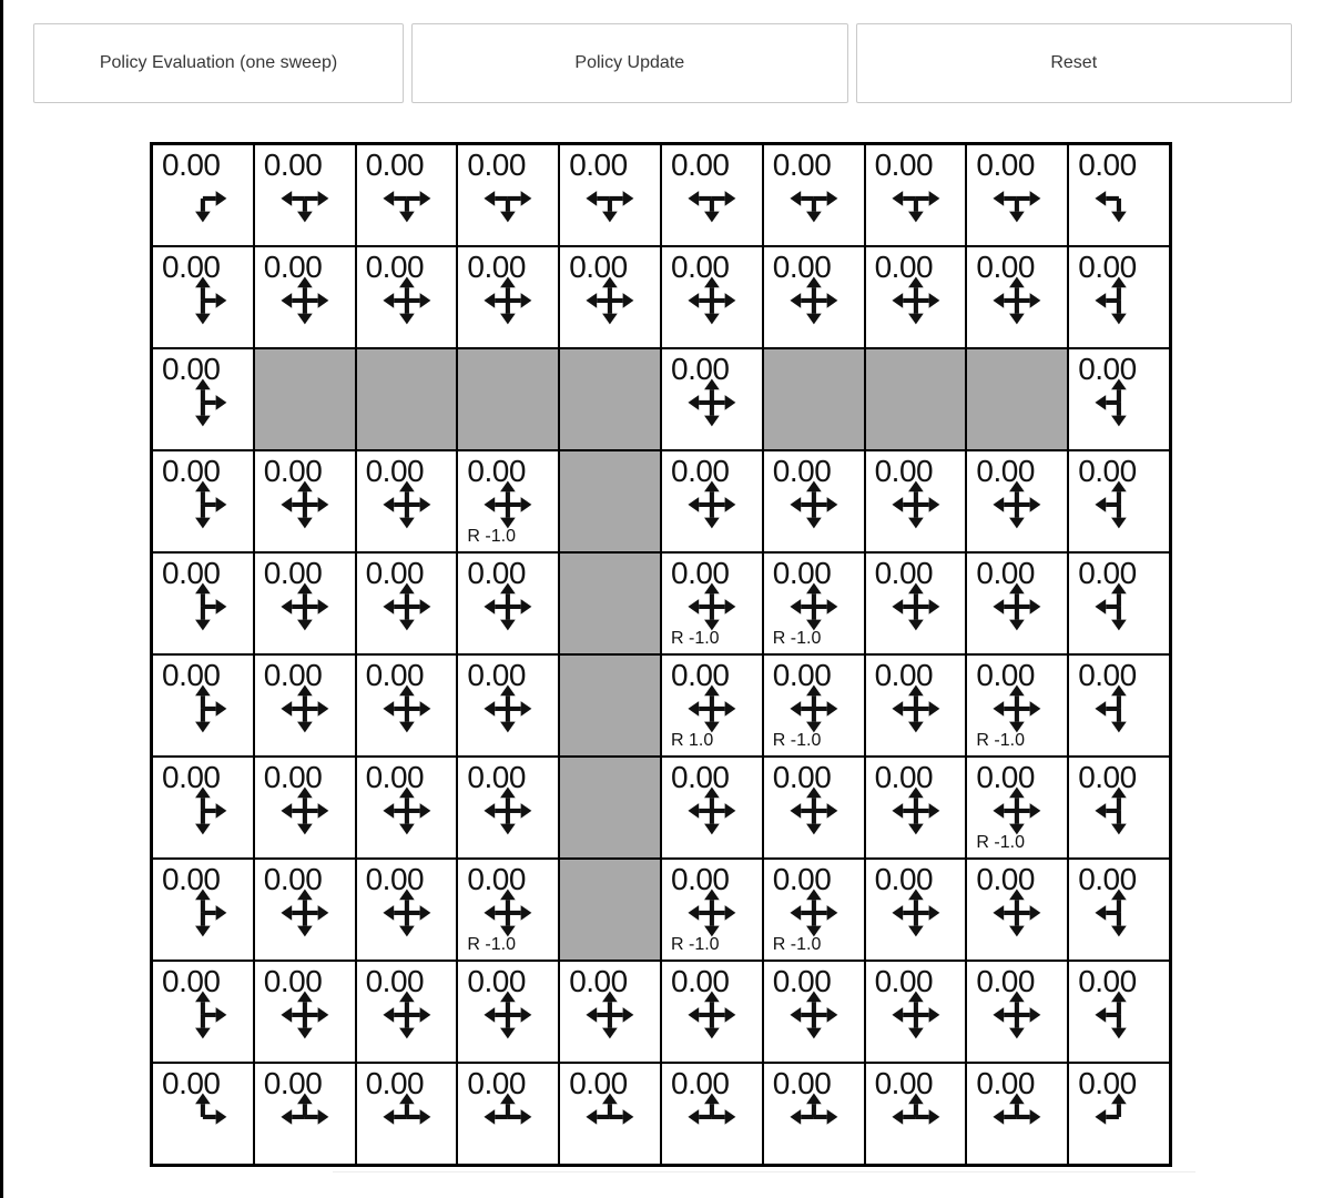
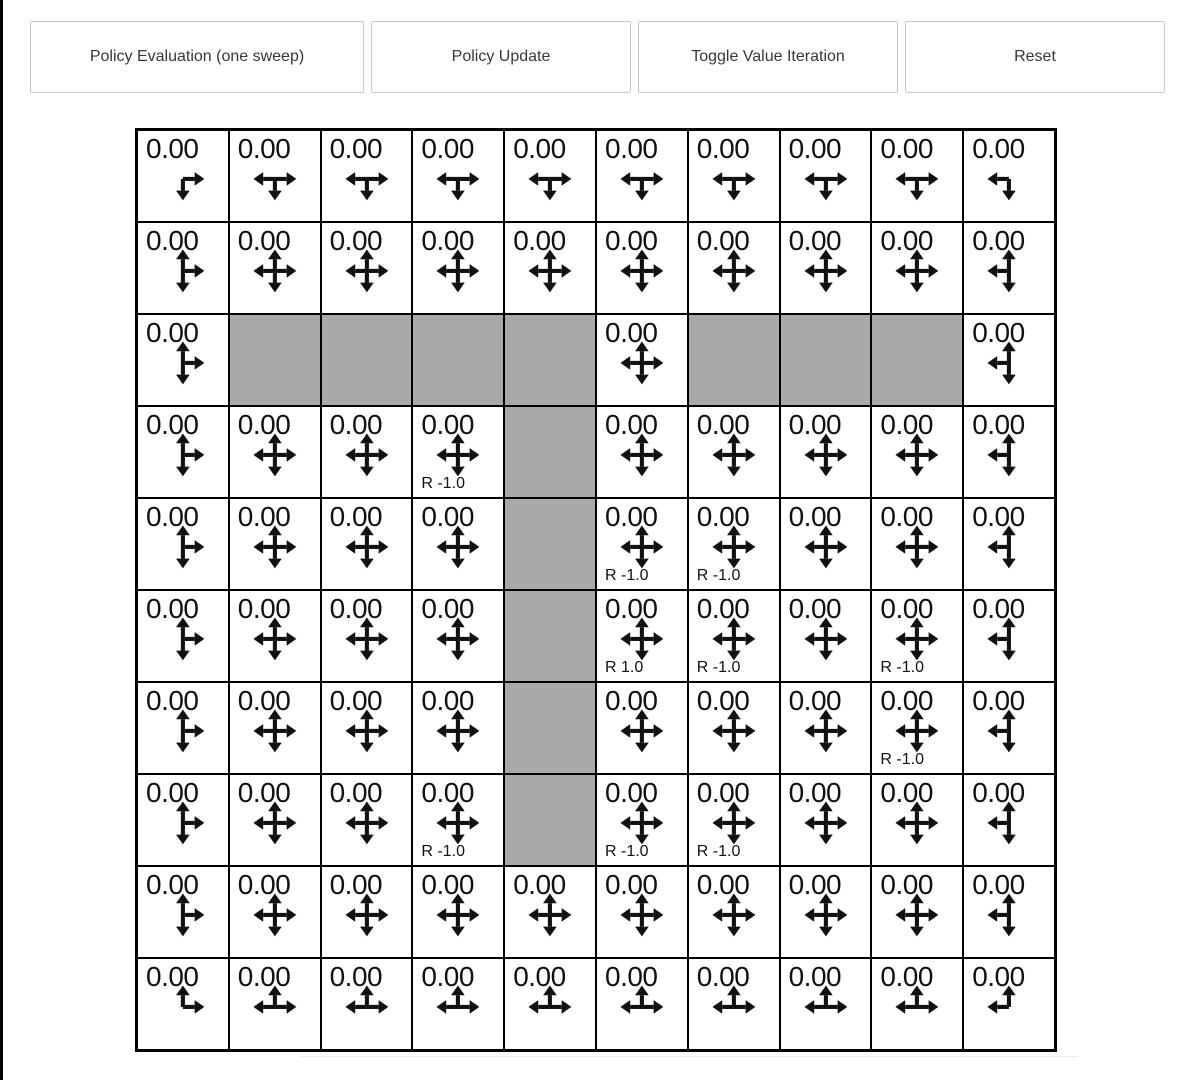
  Policy Evaluation (one sweep)
  Policy Update
+ Toggle Value Iteration
  Reset
  0.00
  0.00
  0.00
  0.00
  0.00
  0.00
  0.00
  0.00
  0.00
  0.00
  0.00
  0.00
  0.00
  0.00
  0.00
  0.00
  0.00
  0.00
  0.00
  0.00
  0.00
  0.00
  0.00
  0.00
  0.00
  0.00
  0.00
  R -1.0
  0.00
  0.00
  0.00
  0.00
  0.00
  0.00
  0.00
  0.00
  0.00
  0.00
  R -1.0
  0.00
  R -1.0
  0.00
  0.00
  0.00
  0.00
  0.00
  0.00
  0.00
  0.00
  R 1.0
  0.00
  R -1.0
  0.00
  0.00
  R -1.0
  0.00
  0.00
  0.00
  0.00
  0.00
  0.00
  0.00
  0.00
  0.00
  R -1.0
  0.00
  0.00
  0.00
  0.00
  0.00
  R -1.0
  0.00
  R -1.0
  0.00
  R -1.0
  0.00
  0.00
  0.00
  0.00
  0.00
  0.00
  0.00
  0.00
  0.00
  0.00
  0.00
  0.00
  0.00
  0.00
  0.00
  0.00
  0.00
  0.00
  0.00
  0.00
  0.00
  0.00
  0.00
